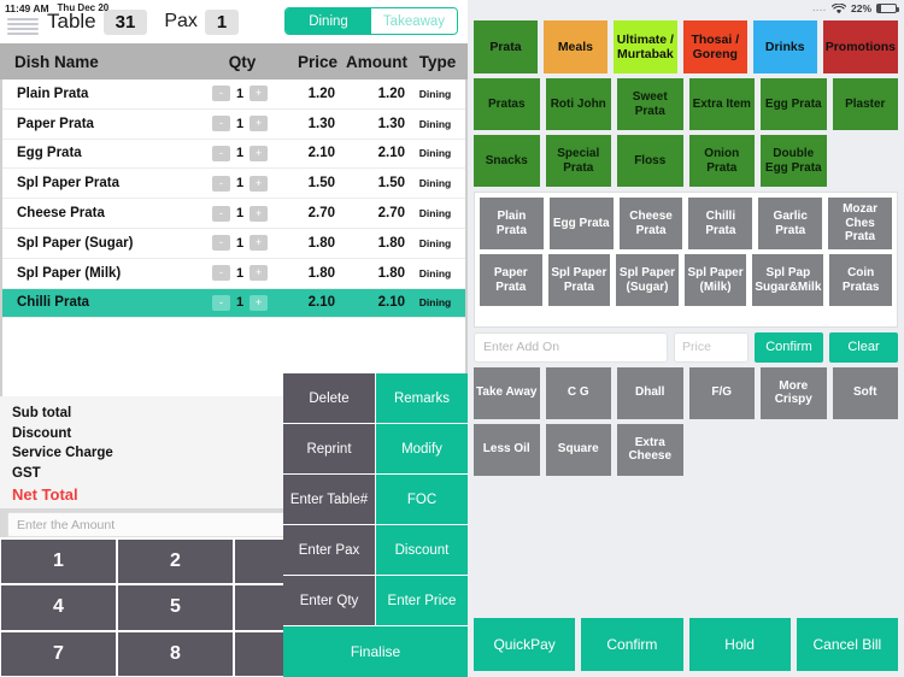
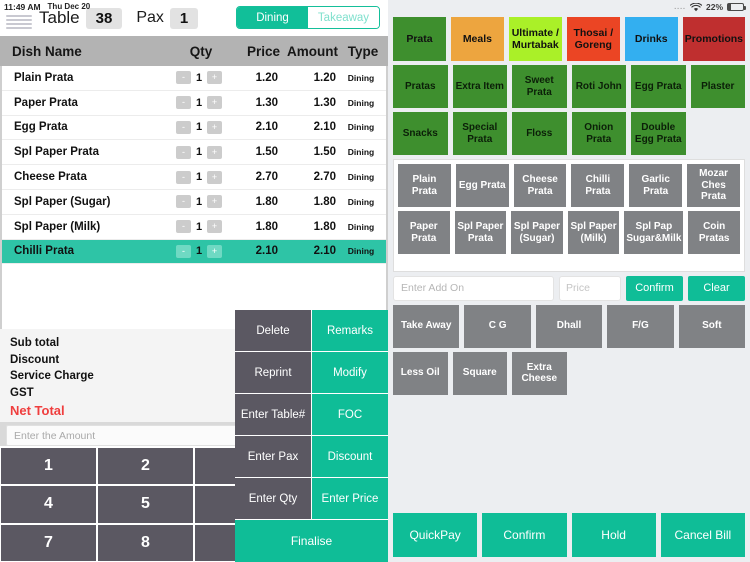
  11:49 AM
  Thu Dec 20
  Table
- 31
+ 38
  Pax
  1
  Dining
  Takeaway
  Dish Name
  Qty
  Price
  Amount
  Type
  Plain Prata
  -
  1
  +
  1.20
  1.20
  Dining
  Paper Prata
  -
  1
  +
  1.30
  1.30
  Dining
  Egg Prata
  -
  1
  +
  2.10
  2.10
  Dining
  Spl Paper Prata
  -
  1
  +
  1.50
  1.50
  Dining
  Cheese Prata
  -
  1
  +
  2.70
  2.70
  Dining
  Spl Paper (Sugar)
  -
  1
  +
  1.80
  1.80
  Dining
  Spl Paper (Milk)
  -
  1
  +
  1.80
  1.80
  Dining
  Chilli Prata
  -
  1
  +
  2.10
  2.10
  Dining
  Sub total
  Discount
  Service Charge
  GST
  Net Total
  Enter the Amount
  1
  2
  4
  5
  7
  8
  Delete
  Remarks
  Reprint
  Modify
  Enter Table#
  FOC
  Enter Pax
  Discount
  Enter Qty
  Enter Price
  Finalise
  22%
  Prata
  Meals
  Ultimate / Murtabak
  Thosai / Goreng
  Drinks
  Promotions
  Pratas
- Roti John
+ Extra Item
  Sweet Prata
- Extra Item
+ Roti John
  Egg Prata
  Plaster
  Snacks
  Special Prata
  Floss
  Onion Prata
  Double Egg Prata
  Plain Prata
  Egg Prata
  Cheese Prata
  Chilli Prata
  Garlic Prata
  Mozar Ches Prata
  Paper Prata
  Spl Paper Prata
  Spl Paper (Sugar)
  Spl Paper (Milk)
  Spl Pap Sugar&Milk
  Coin Pratas
  Enter Add On
  Price
  Confirm
  Clear
  Take Away
  C G
  Dhall
  F/G
- More Crispy
  Soft
  Less Oil
  Square
  Extra Cheese
  QuickPay
  Confirm
  Hold
  Cancel Bill
